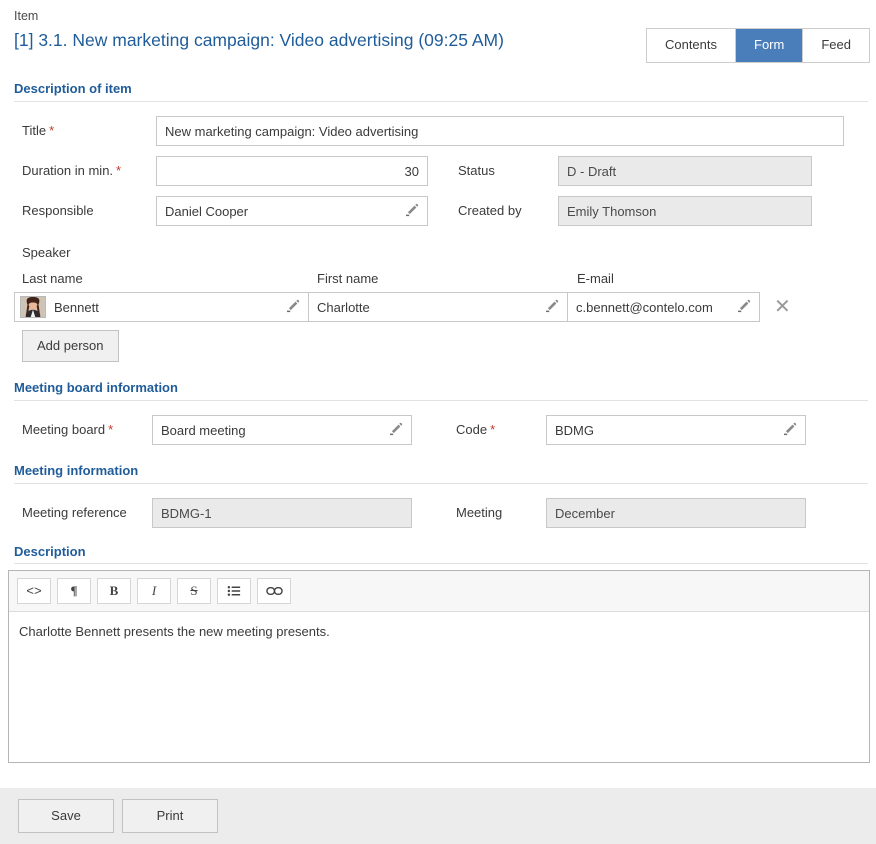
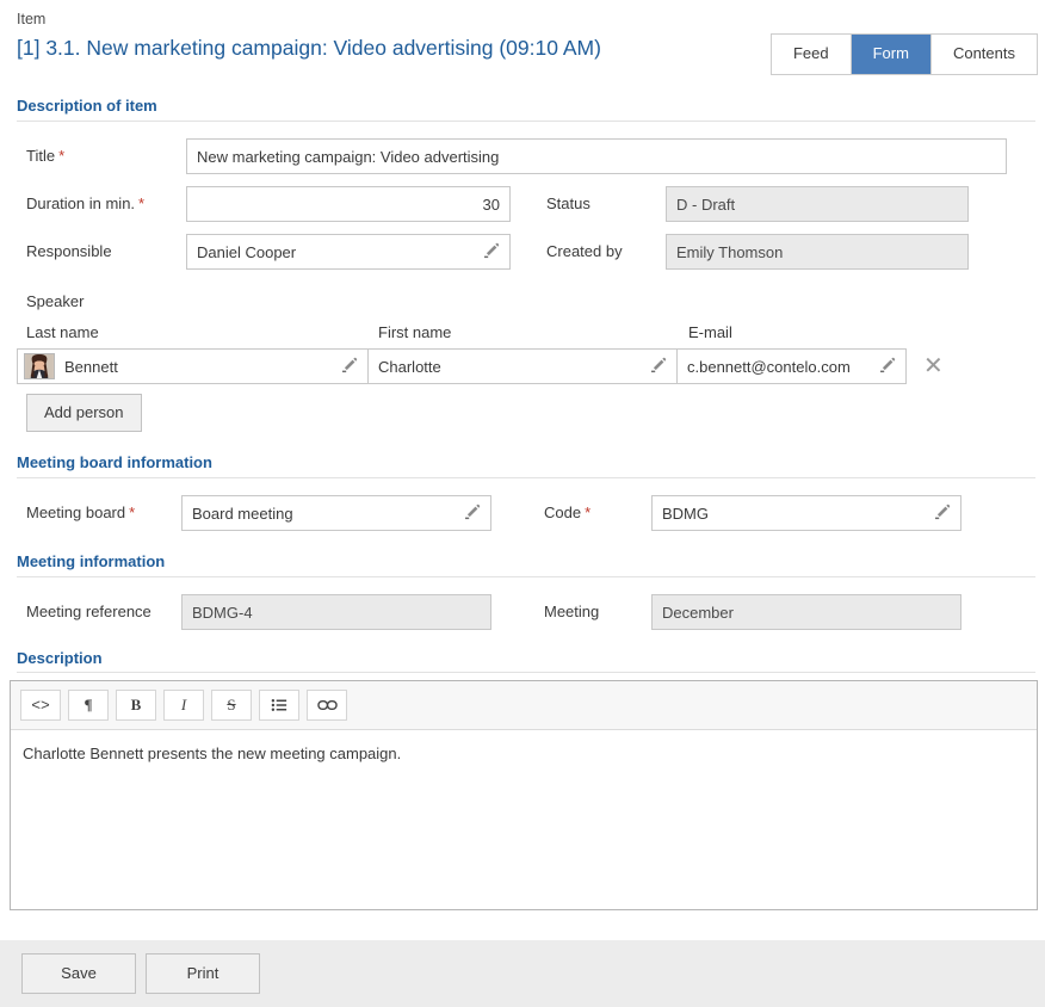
  Item
- [1] 3.1. New marketing campaign: Video advertising (09:25 AM)
+ [1] 3.1. New marketing campaign: Video advertising (09:10 AM)
- Contents
+ Feed
  Form
- Feed
+ Contents
  Description of item
  Title *
  New marketing campaign: Video advertising
  Duration in min. *
  30
  Status
  D - Draft
  Responsible
  Daniel Cooper
  Created by
  Emily Thomson
  Speaker
  Last name
  First name
  E-mail
  Bennett
  Charlotte
  c.bennett@contelo.com
  ✕
  Add person
  Meeting board information
  Meeting board *
  Board meeting
  Code *
  BDMG
  Meeting information
  Meeting reference
- BDMG-1
+ BDMG-4
  Meeting
  December
  Description
  <>
  ¶
  B
  I
  S
- Charlotte Bennett presents the new meeting presents.
+ Charlotte Bennett presents the new meeting campaign.
  Save
  Print
